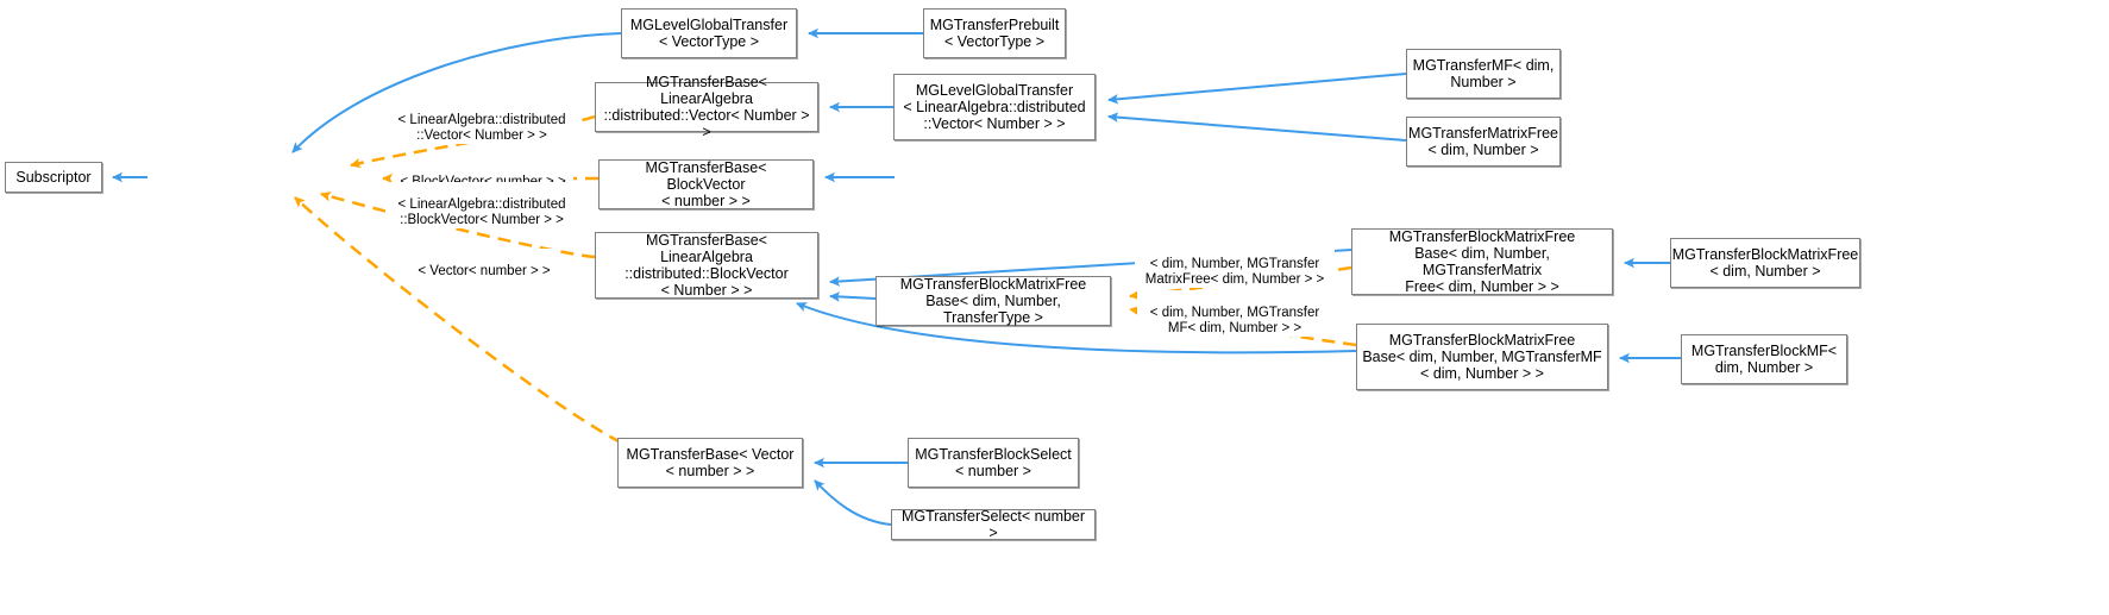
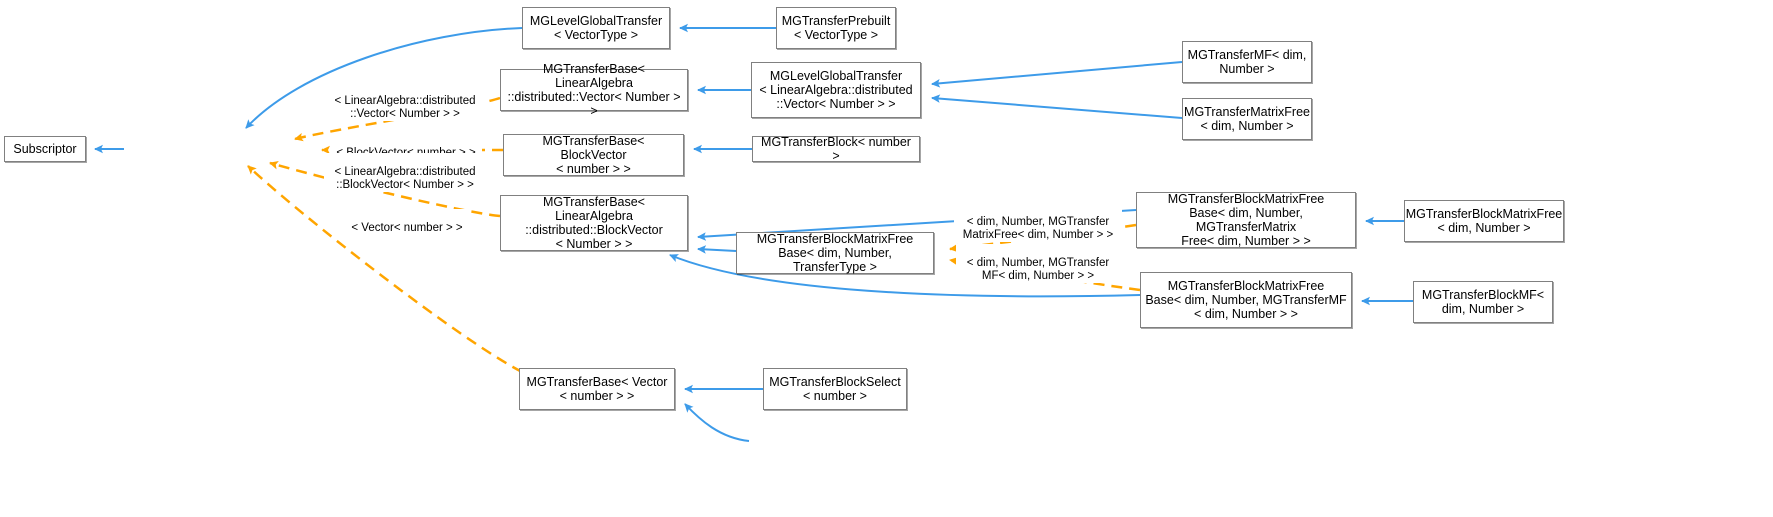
  Subscriptor
  MGLevelGlobalTransfer
  < VectorType >
  MGTransferPrebuilt
  < VectorType >
  MGTransferBase< LinearAlgebra
  ::distributed::Vector< Number > >
  MGLevelGlobalTransfer
  < LinearAlgebra::distributed
  ::Vector< Number > >
  MGTransferMF< dim,
  Number >
  MGTransferMatrixFree
  < dim, Number >
  MGTransferBase< BlockVector
  < number > >
+ MGTransferBlock< number >
  MGTransferBase< LinearAlgebra
  ::distributed::BlockVector
  < Number > >
  MGTransferBlockMatrixFree
  Base< dim, Number, TransferType >
  MGTransferBlockMatrixFree
  Base< dim, Number, MGTransferMatrix
  Free< dim, Number > >
  MGTransferBlockMatrixFree
  < dim, Number >
  MGTransferBlockMatrixFree
  Base< dim, Number, MGTransferMF
  < dim, Number > >
  MGTransferBlockMF<
  dim, Number >
  MGTransferBase< Vector
  < number > >
  MGTransferBlockSelect
  < number >
- MGTransferSelect< number >
  < LinearAlgebra::distributed
  ::Vector< Number > >
  < LinearAlgebra::distributed
  ::BlockVector< Number > >
  < Vector< number > >
  < dim, Number, MGTransfer
  MatrixFree< dim, Number > >
  < dim, Number, MGTransfer
  MF< dim, Number > >
